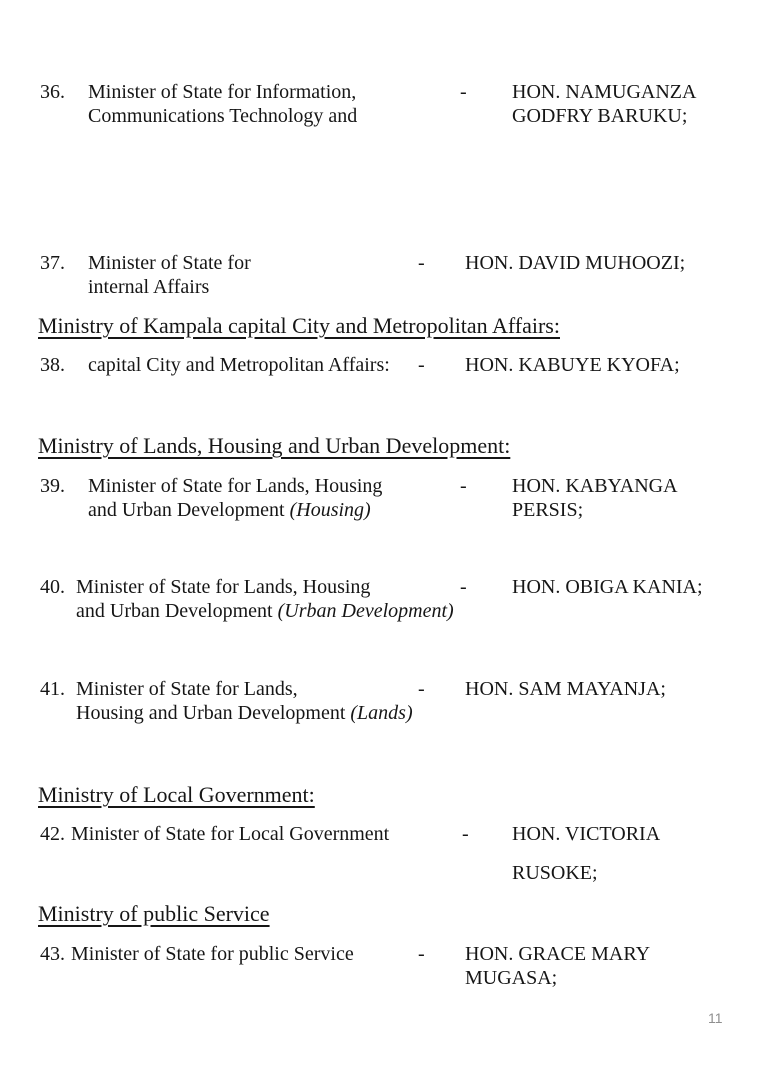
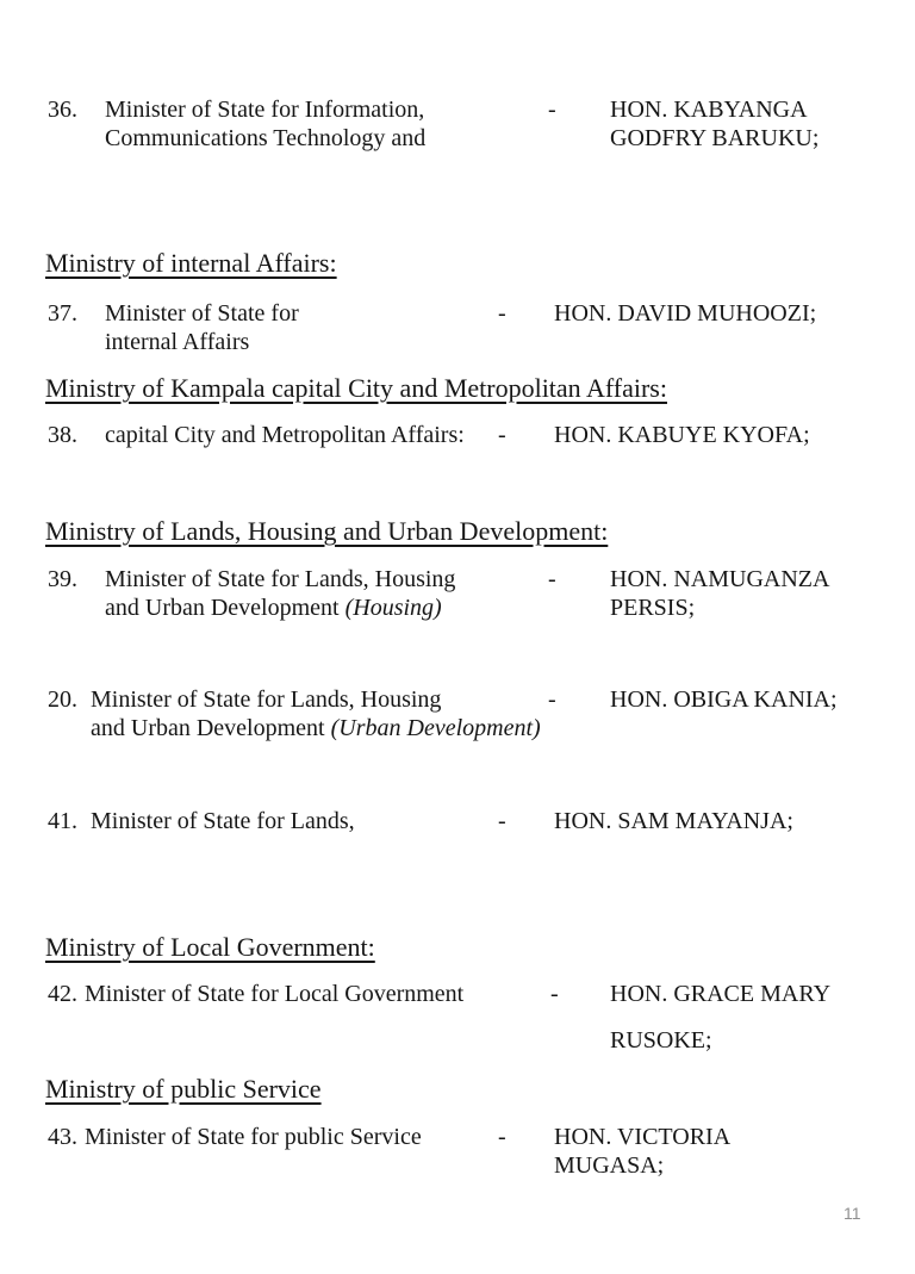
  36.
  Minister of State for Information,
  Communications Technology and
  -
- HON. NAMUGANZA
+ HON. KABYANGA
  GODFRY BARUKU;
+ Ministry of internal Affairs:
  37.
  Minister of State for
  internal Affairs
  -
  HON. DAVID MUHOOZI;
  Ministry of Kampala capital City and Metropolitan Affairs:
  38.
  capital City and Metropolitan Affairs:
  -
  HON. KABUYE KYOFA;
  Ministry of Lands, Housing and Urban Development:
  39.
  Minister of State for Lands, Housing
  and Urban Development (Housing)
  -
- HON. KABYANGA
+ HON. NAMUGANZA
  PERSIS;
- 40.
+ 20.
  Minister of State for Lands, Housing
  and Urban Development (Urban Development)
  -
  HON. OBIGA KANIA;
  41.
  Minister of State for Lands,
- Housing and Urban Development (Lands)
  -
  HON. SAM MAYANJA;
  Ministry of Local Government:
  42.
  Minister of State for Local Government
  -
- HON. VICTORIA
+ HON. GRACE MARY
  RUSOKE;
  Ministry of public Service
  43.
  Minister of State for public Service
  -
- HON. GRACE MARY
+ HON. VICTORIA
  MUGASA;
  11
